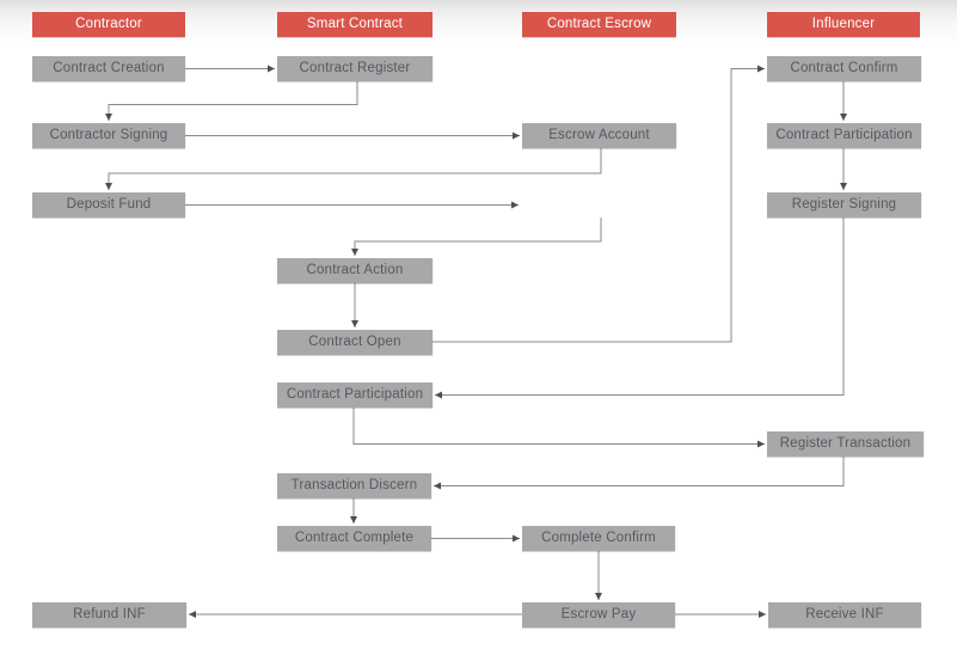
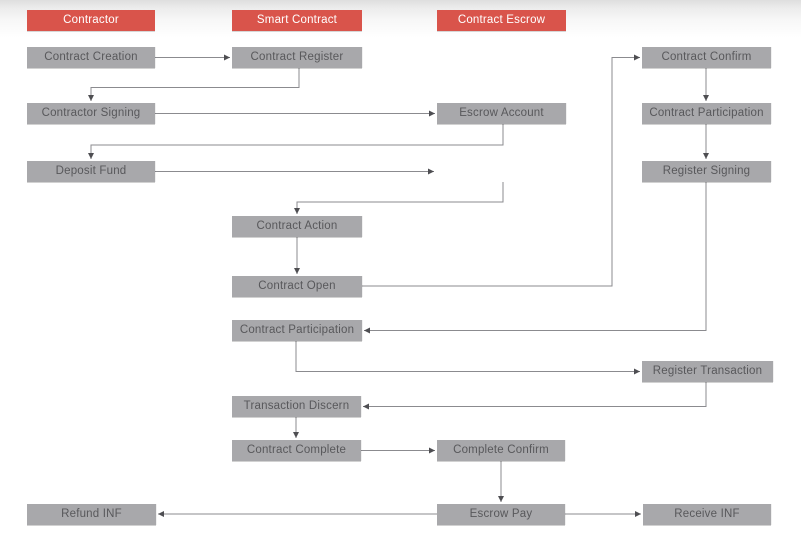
  Contractor
  Smart Contract
  Contract Escrow
- Influencer
  Contract Creation
  Contractor Signing
  Deposit Fund
  Refund INF
  Contract Register
  Contract Action
  Contract Open
  Contract Participation
  Transaction Discern
  Contract Complete
  Escrow Account
  Complete Confirm
  Escrow Pay
  Contract Confirm
  Contract Participation
  Register Signing
  Register Transaction
  Receive INF
